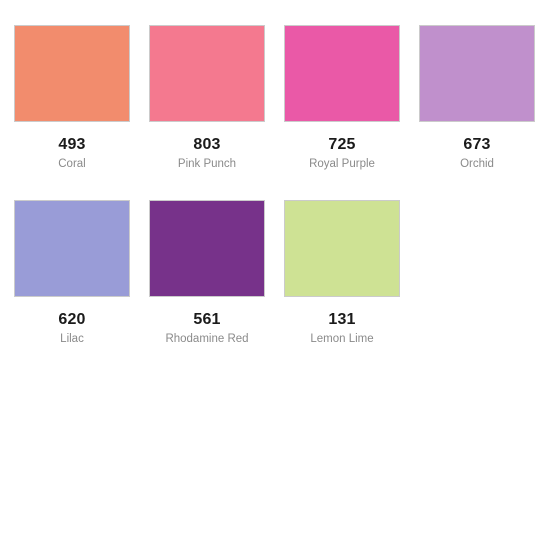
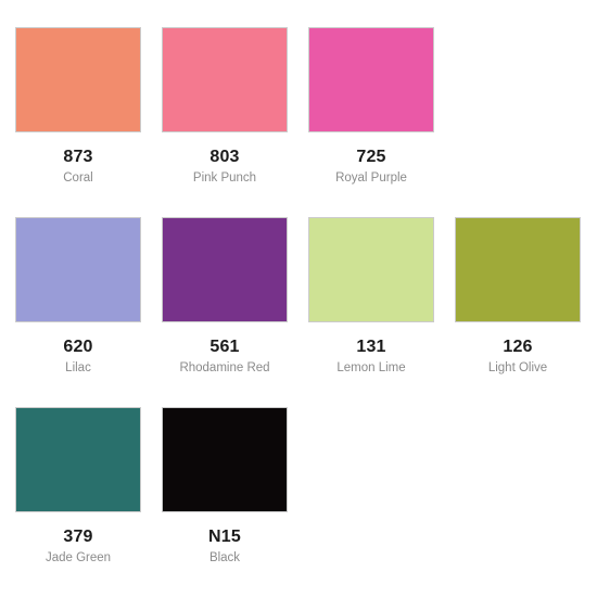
- 493
+ 873
  Coral
  803
  Pink Punch
  725
  Royal Purple
- 673
- Orchid
  620
  Lilac
  561
  Rhodamine Red
  131
  Lemon Lime
+ 126
+ Light Olive
+ 379
+ Jade Green
+ N15
+ Black
